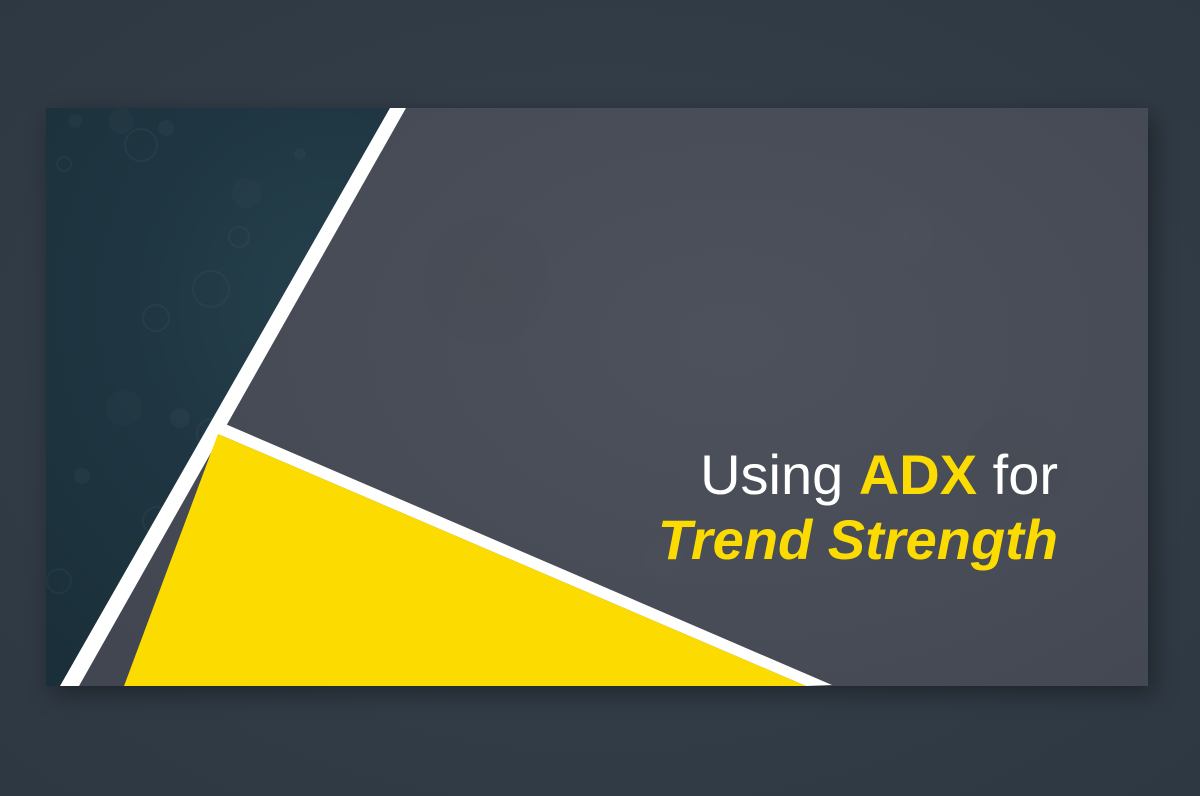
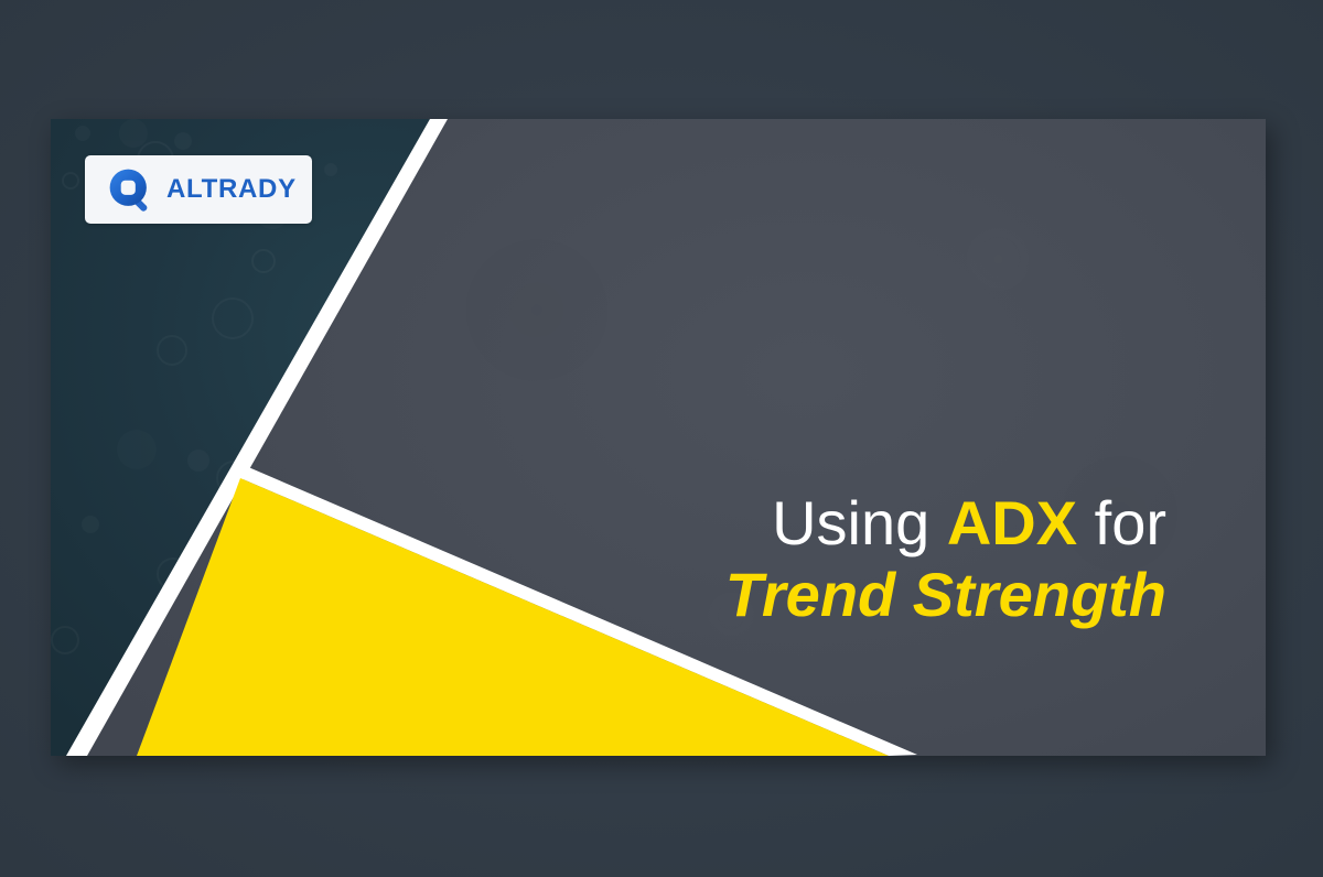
+ ALTRADY
  Using ADX for
  Trend Strength
